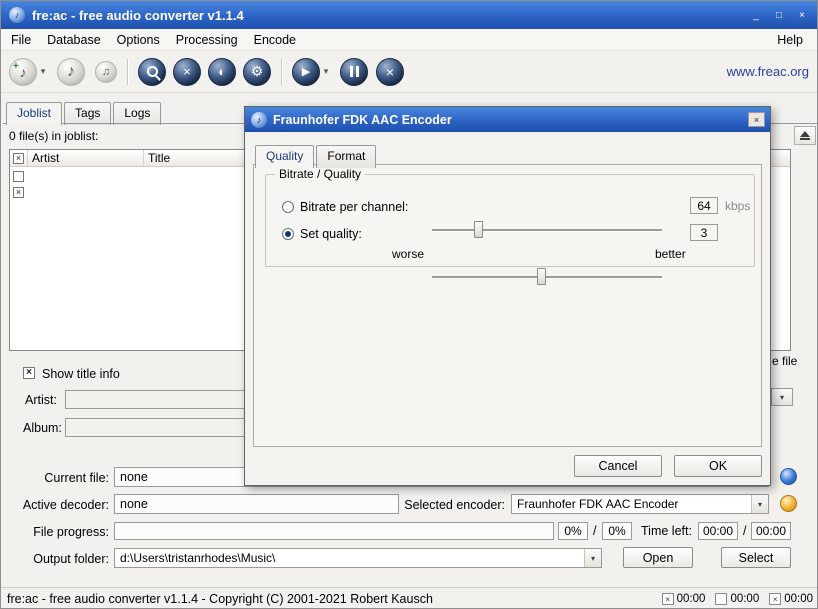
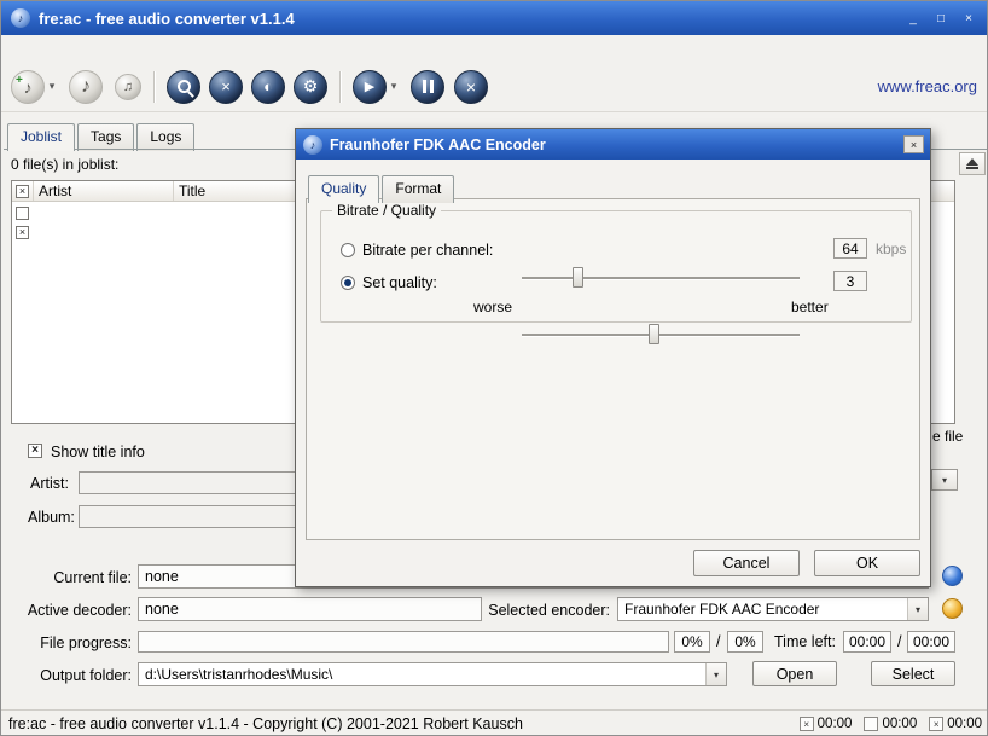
  ♪
  fre:ac - free audio converter v1.1.4
  _
  □
  ×
- File
- Database
- Options
- Processing
- Encode
- Help
  ♪
  +
  ▾
  ♪
  ♫
  ×
  ◐
  ⚙
  ▶
  ▾
  ×
  www.freac.org
  Joblist
  Tags
  Logs
  0 file(s) in joblist:
  ×
  Artist
  Title
  ×
  ×
  Show title info
  Artist:
  Album:
  e file
  ▾
  Current file:
  none
  Active decoder:
  none
  Selected encoder:
  Fraunhofer FDK AAC Encoder
  ▾
  File progress:
  0%
  /
  0%
  Time left:
  00:00
  /
  00:00
  Output folder:
  d:\Users\tristanrhodes\Music\
  ▾
  Open
  Select
  fre:ac - free audio converter v1.1.4 - Copyright (C) 2001-2021 Robert Kausch
  ×
  00:00
  00:00
  ×
  00:00
  ♪
  Fraunhofer FDK AAC Encoder
  ×
  Quality
  Format
  Bitrate / Quality
  Bitrate per channel:
  64
  kbps
  Set quality:
  3
  worse
  better
  Cancel
  OK
